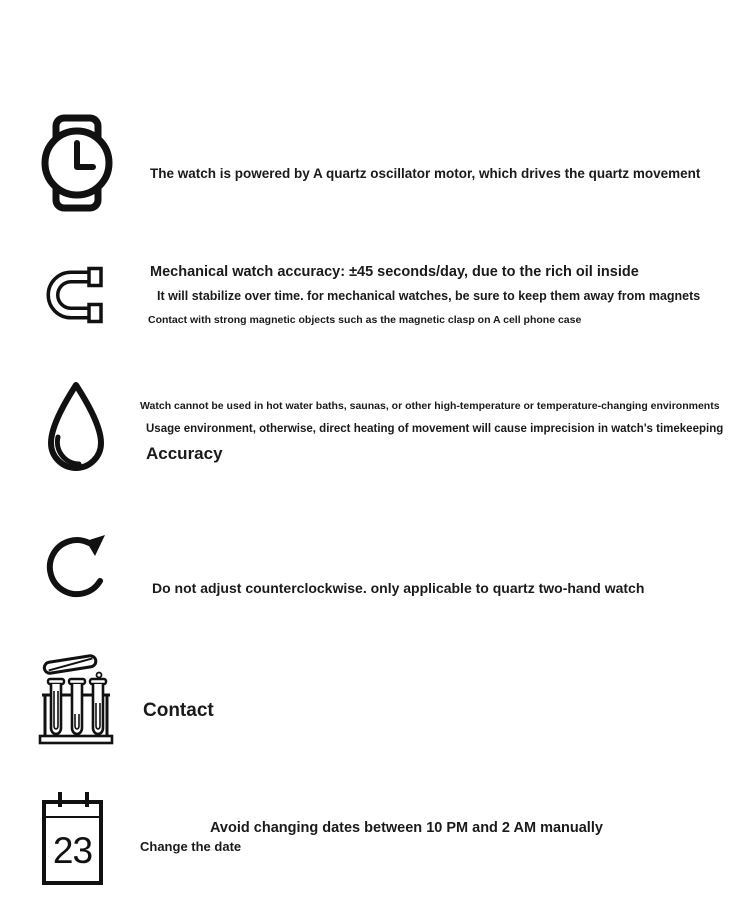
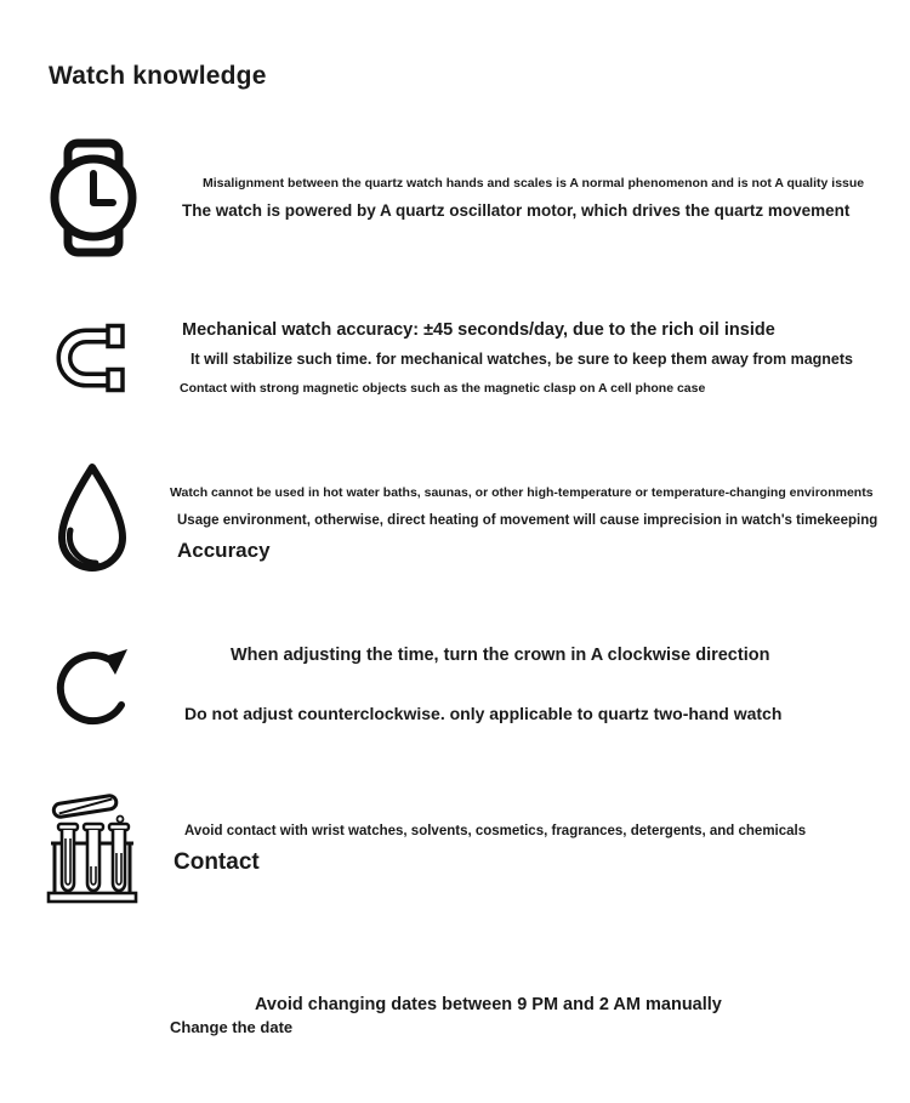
+ Watch knowledge
+ Misalignment between the quartz watch hands and scales is A normal phenomenon and is not A quality issue
  The watch is powered by A quartz oscillator motor, which drives the quartz movement
  Mechanical watch accuracy: ±45 seconds/day, due to the rich oil inside
- It will stabilize over time. for mechanical watches, be sure to keep them away from magnets
+ It will stabilize such time. for mechanical watches, be sure to keep them away from magnets
  Contact with strong magnetic objects such as the magnetic clasp on A cell phone case
  Watch cannot be used in hot water baths, saunas, or other high-temperature or temperature-changing environments
  Usage environment, otherwise, direct heating of movement will cause imprecision in watch's timekeeping
  Accuracy
+ When adjusting the time, turn the crown in A clockwise direction
  Do not adjust counterclockwise. only applicable to quartz two-hand watch
+ Avoid contact with wrist watches, solvents, cosmetics, fragrances, detergents, and chemicals
  Contact
- 23
- Avoid changing dates between 10 PM and 2 AM manually
+ Avoid changing dates between 9 PM and 2 AM manually
  Change the date
